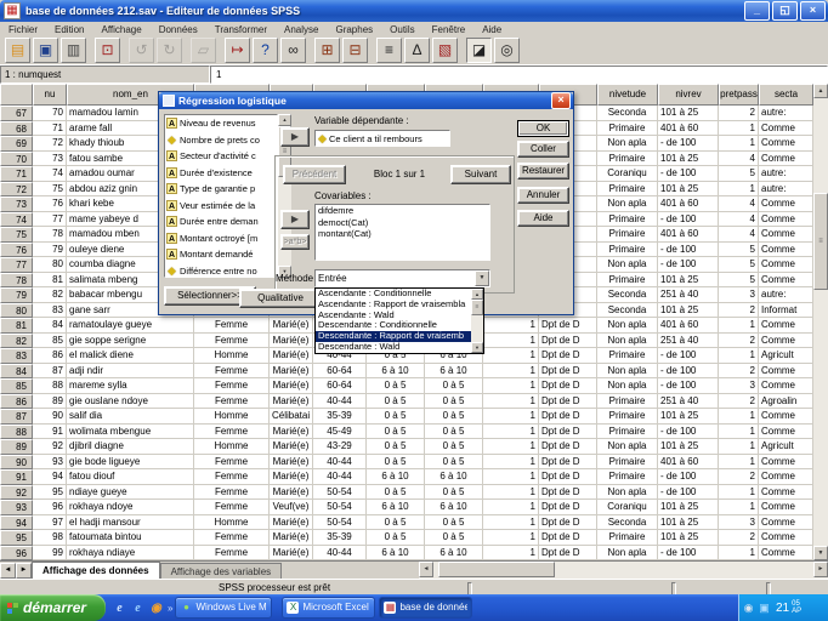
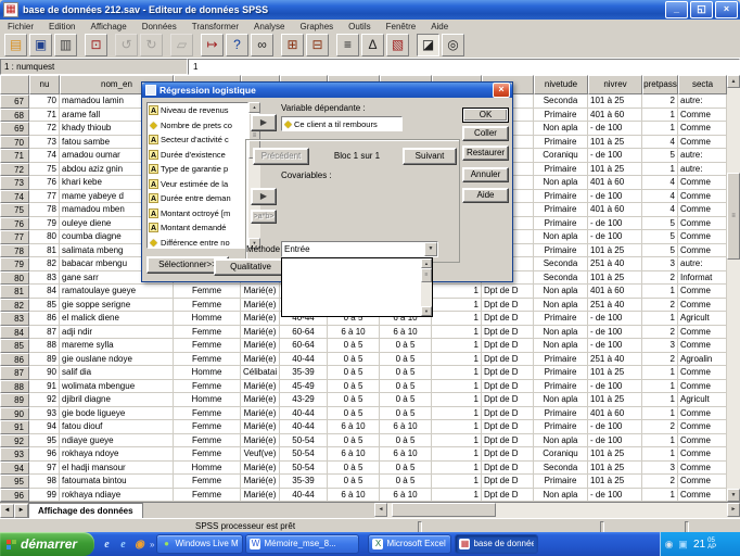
  ▦
  base de données 212.sav - Editeur de données SPSS
  _
  ◱
  ×
  Fichier
  Edition
  Affichage
  Données
  Transformer
  Analyse
  Graphes
  Outils
  Fenêtre
  Aide
  ▤
  ▣
  ▥
  ⊡
  ↺
  ↻
  ▱
  ↦
  ?
  ∞
  ⊞
  ⊟
  ≡
  Δ
  ▧
  ◪
  ◎
  1 : numquest
  1
  nu
  nom_en
  nivetude
  nivrev
  pretpass
  secta
  67
  70
  mamadou lamin
  Seconda
  101 à 25
  2
  autre:
  68
  71
  arame fall
  Primaire
  401 à 60
  1
  Comme
  69
  72
  khady thioub
  Non apla
  - de 100
  1
  Comme
  70
  73
  fatou sambe
  Primaire
  101 à 25
  4
  Comme
  71
  74
  amadou oumar
  Coraniqu
  - de 100
  5
  autre:
  72
  75
  abdou aziz gnin
  Primaire
  101 à 25
  1
  autre:
  73
  76
  khari kebe
  Non apla
  401 à 60
  4
  Comme
  74
  77
  mame yabeye d
  Primaire
  - de 100
  4
  Comme
  75
  78
  mamadou mben
  Primaire
  401 à 60
  4
  Comme
  76
  79
  ouleye diene
  Primaire
  - de 100
  5
  Comme
  77
  80
  coumba diagne
  Non apla
  - de 100
  5
  Comme
  78
  81
  salimata mbeng
  Primaire
  101 à 25
  5
  Comme
  79
  82
  babacar mbengu
  Seconda
  251 à 40
  3
  autre:
  80
  83
  gane sarr
  Seconda
  101 à 25
  2
  Informat
  81
  84
  ramatoulaye gueye
  Femme
  Marié(e)
  1
  Dpt de D
  Non apla
  401 à 60
  1
  Comme
  82
  85
  gie soppe serigne
  Femme
  Marié(e)
  1
  Dpt de D
  Non apla
  251 à 40
  2
  Comme
  83
  86
  el malick diene
  Homme
  Marié(e)
  40-44
  0 à 5
  6 à 10
  1
  Dpt de D
  Primaire
  - de 100
  1
  Agricult
  84
  87
  adji ndir
  Femme
  Marié(e)
  60-64
  6 à 10
  6 à 10
  1
  Dpt de D
  Non apla
  - de 100
  2
  Comme
  85
  88
  mareme sylla
  Femme
  Marié(e)
  60-64
  0 à 5
  0 à 5
  1
  Dpt de D
  Non apla
  - de 100
  3
  Comme
  86
  89
  gie ouslane ndoye
  Femme
  Marié(e)
  40-44
  0 à 5
  0 à 5
  1
  Dpt de D
  Primaire
  251 à 40
  2
  Agroalin
  87
  90
  salif dia
  Homme
  Célibatai
  35-39
  0 à 5
  0 à 5
  1
  Dpt de D
  Primaire
  101 à 25
  1
  Comme
  88
  91
  wolimata mbengue
  Femme
  Marié(e)
  45-49
  0 à 5
  0 à 5
  1
  Dpt de D
  Primaire
  - de 100
  1
  Comme
  89
  92
  djibril diagne
  Homme
  Marié(e)
  43-29
  0 à 5
  0 à 5
  1
  Dpt de D
  Non apla
  101 à 25
  1
  Agricult
  90
  93
  gie bode ligueye
  Femme
  Marié(e)
  40-44
  0 à 5
  0 à 5
  1
  Dpt de D
  Primaire
  401 à 60
  1
  Comme
  91
  94
  fatou diouf
  Femme
  Marié(e)
  40-44
  6 à 10
  6 à 10
  1
  Dpt de D
  Primaire
  - de 100
  2
  Comme
  92
  95
  ndiaye gueye
  Femme
  Marié(e)
  50-54
  0 à 5
  0 à 5
  1
  Dpt de D
  Non apla
  - de 100
  1
  Comme
  93
  96
  rokhaya ndoye
  Femme
  Veuf(ve)
  50-54
  6 à 10
  6 à 10
  1
  Dpt de D
  Coraniqu
  101 à 25
  1
  Comme
  94
  97
  el hadji mansour
  Homme
  Marié(e)
  50-54
  0 à 5
  0 à 5
  1
  Dpt de D
  Seconda
  101 à 25
  3
  Comme
  95
  98
  fatoumata bintou
  Femme
  Marié(e)
  35-39
  0 à 5
  0 à 5
  1
  Dpt de D
  Primaire
  101 à 25
  2
  Comme
  96
  99
  rokhaya ndiaye
  Femme
  Marié(e)
  40-44
  6 à 10
  6 à 10
  1
  Dpt de D
  Non apla
  - de 100
  1
  Comme
  Affichage des données
- Affichage des variables
  SPSS processeur est prêt
  démarrer
  e
  e
  ◉
  »
  ●
  Windows Live M
+ W
+ Mémoire_mse_8...
  X
  Microsoft Excel
  ▦
  base de donnée
  ◉
  ▣
  21
  Régression logistique
  ×
  Niveau de revenus
  ◆
  Nombre de prets co
  Secteur d'activité c
  Durée d'existence
  Type de garantie p
  Veur estimée de la
  Durée entre deman
  Montant octroyé [m
  Montant demandé
  ◆
  Différence entre no
  Sélectionner>
  ▶
  Variable dépendante :
  ◆
  Ce client a til rembours
  Précédent
  Bloc 1 sur 1
  Suivant
  Covariables :
- difdemre
- democt(Cat)
- montant(Cat)
  ▶
  Méthode
  Entrée
  Qualitative
  OK
  Coller
  Restaurer
  Annuler
  Aide
- Ascendante : Conditionnelle
- Ascendante : Rapport de vraisembla
- Ascendante : Wald
- Descendante : Conditionnelle
- Descendante : Rapport de vraisemb
- Descendante : Wald
